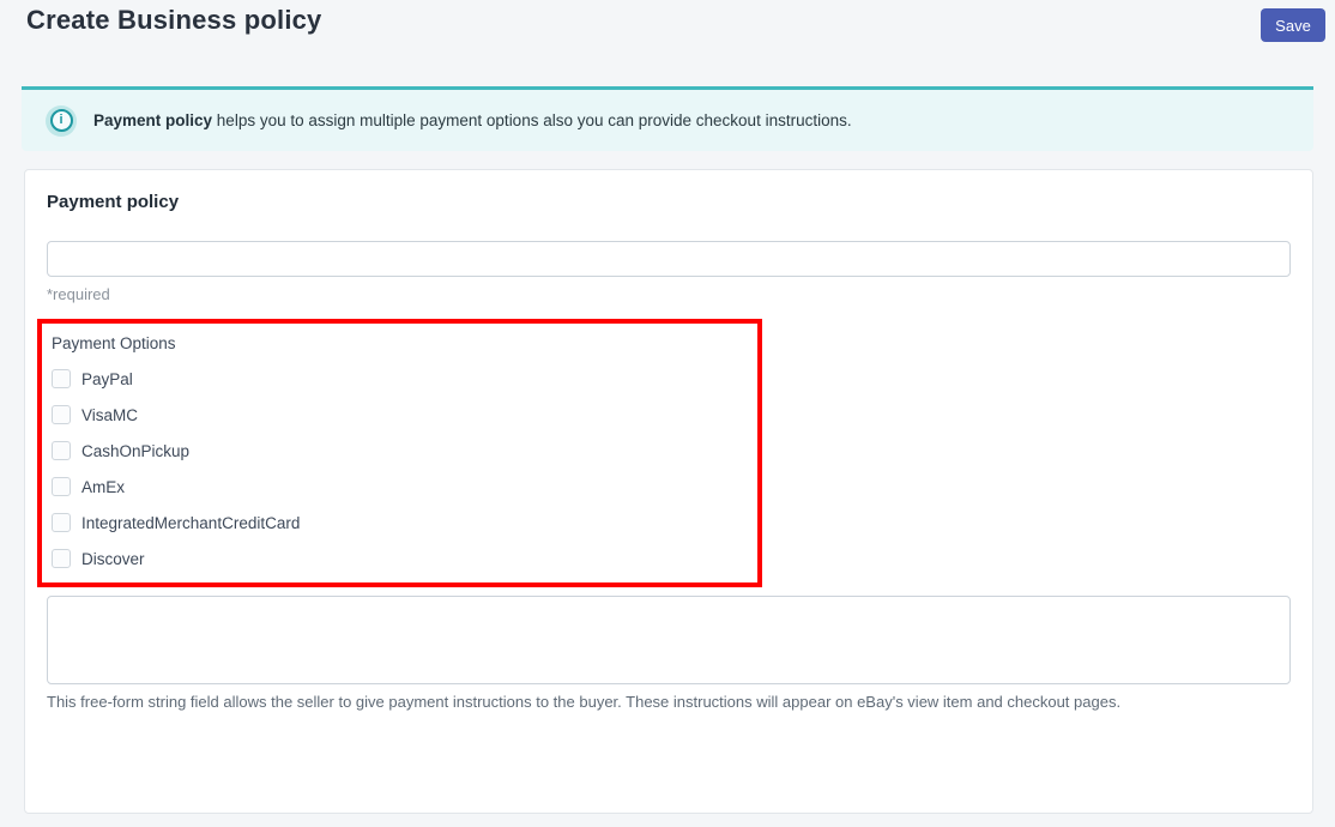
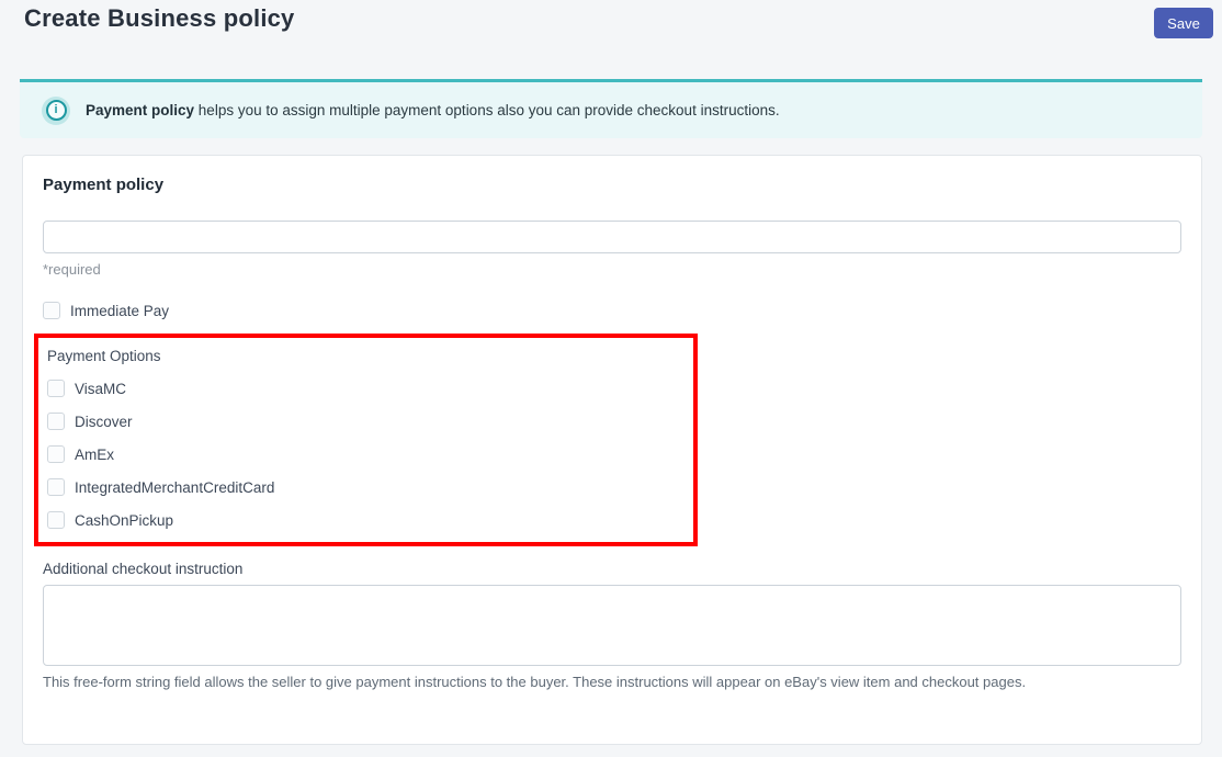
  Create Business policy
  Save
  i
  Payment policy helps you to assign multiple payment options also you can provide checkout instructions.
  Payment policy
  *required
+ Immediate Pay
  Payment Options
- PayPal
  VisaMC
- CashOnPickup
+ Discover
  AmEx
  IntegratedMerchantCreditCard
- Discover
+ CashOnPickup
+ Additional checkout instruction
  This free-form string field allows the seller to give payment instructions to the buyer. These instructions will appear on eBay's view item and checkout pages.
